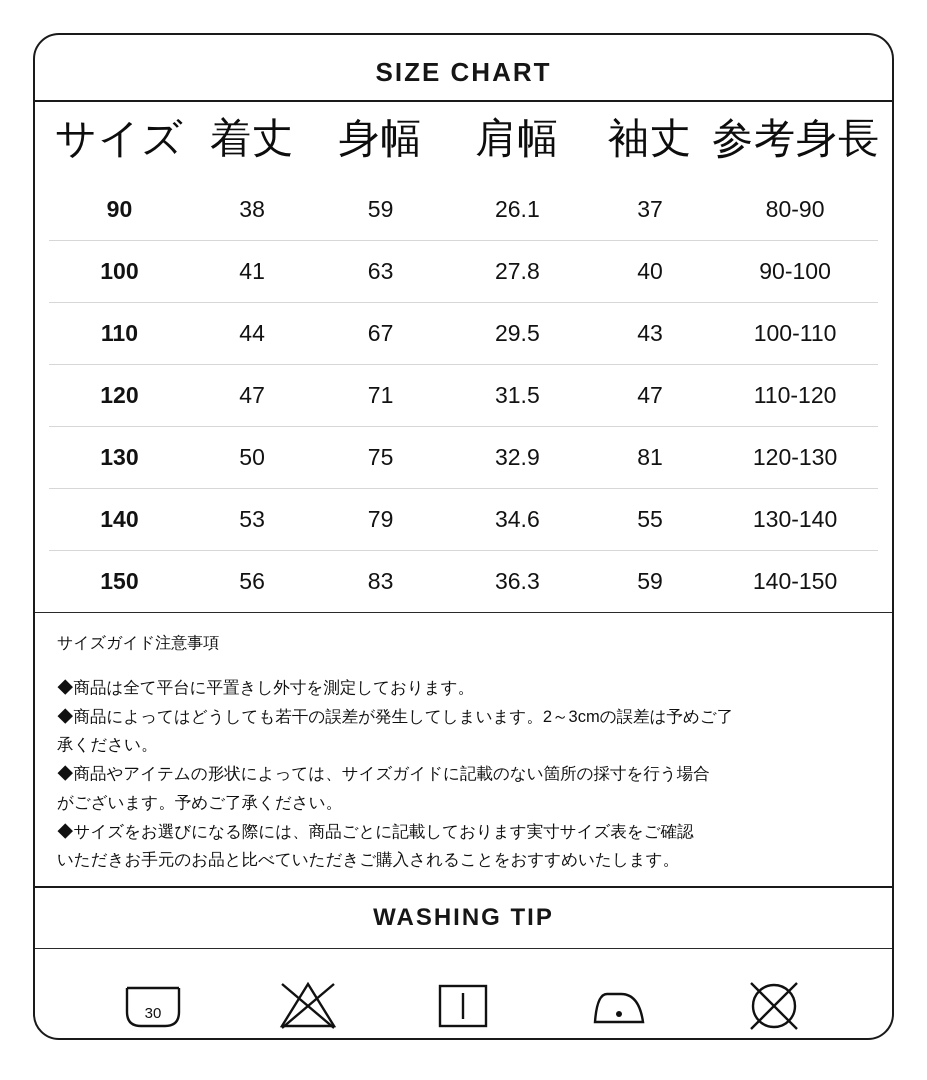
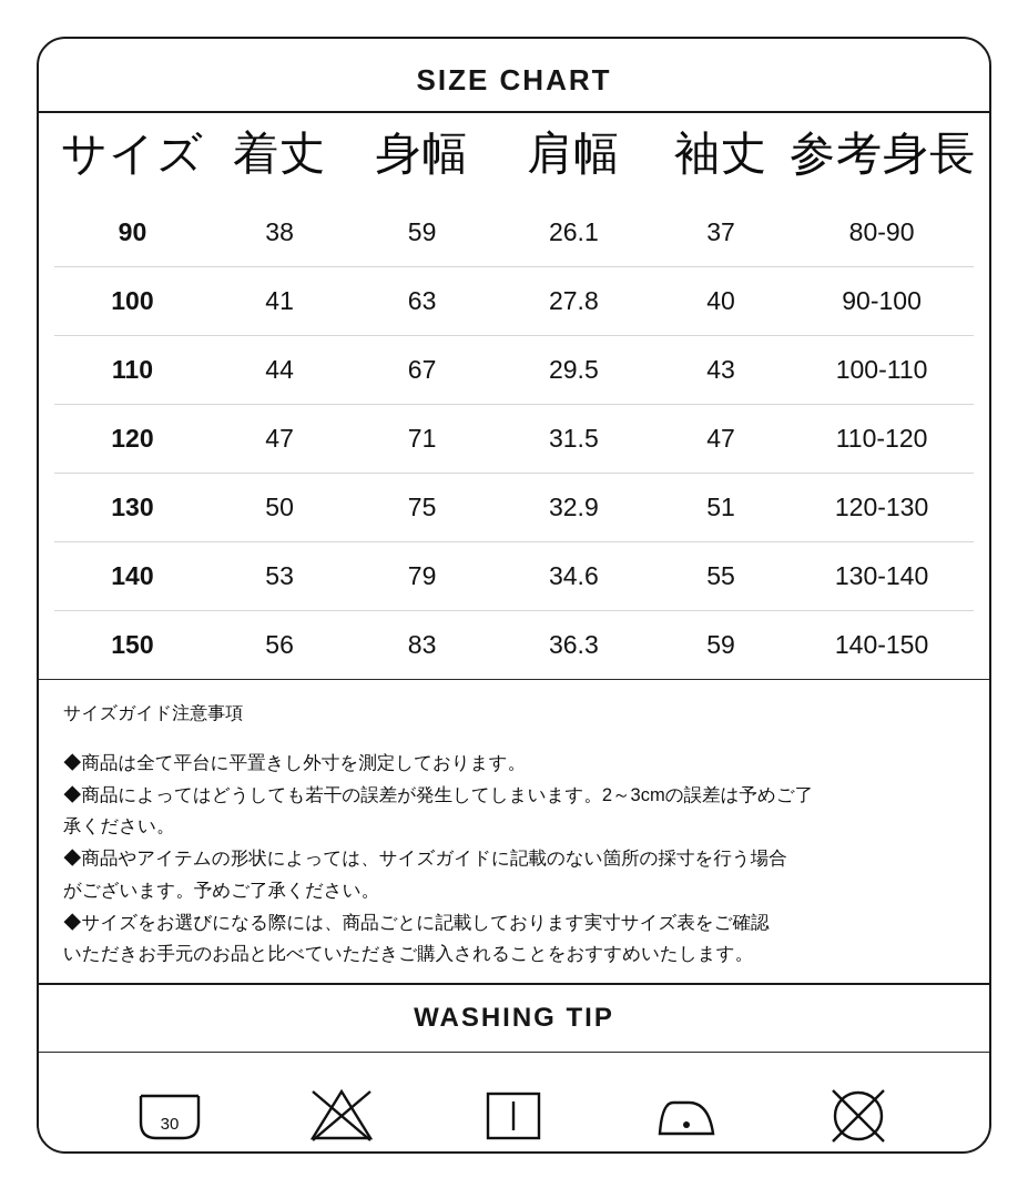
  SIZE CHART
  サイズ	着丈	身幅	肩幅	袖丈	参考身長
  90	38	59	26.1	37	80-90
  100	41	63	27.8	40	90-100
  110	44	67	29.5	43	100-110
  120	47	71	31.5	47	110-120
- 130	50	75	32.9	81	120-130
+ 130	50	75	32.9	51	120-130
  140	53	79	34.6	55	130-140
  150	56	83	36.3	59	140-150
  サイズガイド注意事項
  ◆商品は全て平台に平置きし外寸を測定しております。
  ◆商品によってはどうしても若干の誤差が発生してしまいます。2～3cmの誤差は予めご了
  承ください。
  ◆商品やアイテムの形状によっては、サイズガイドに記載のない箇所の採寸を行う場合
  がございます。予めご了承ください。
  ◆サイズをお選びになる際には、商品ごとに記載しております実寸サイズ表をご確認
  いただきお手元のお品と比べていただきご購入されることをおすすめいたします。
  WASHING TIP
  30
